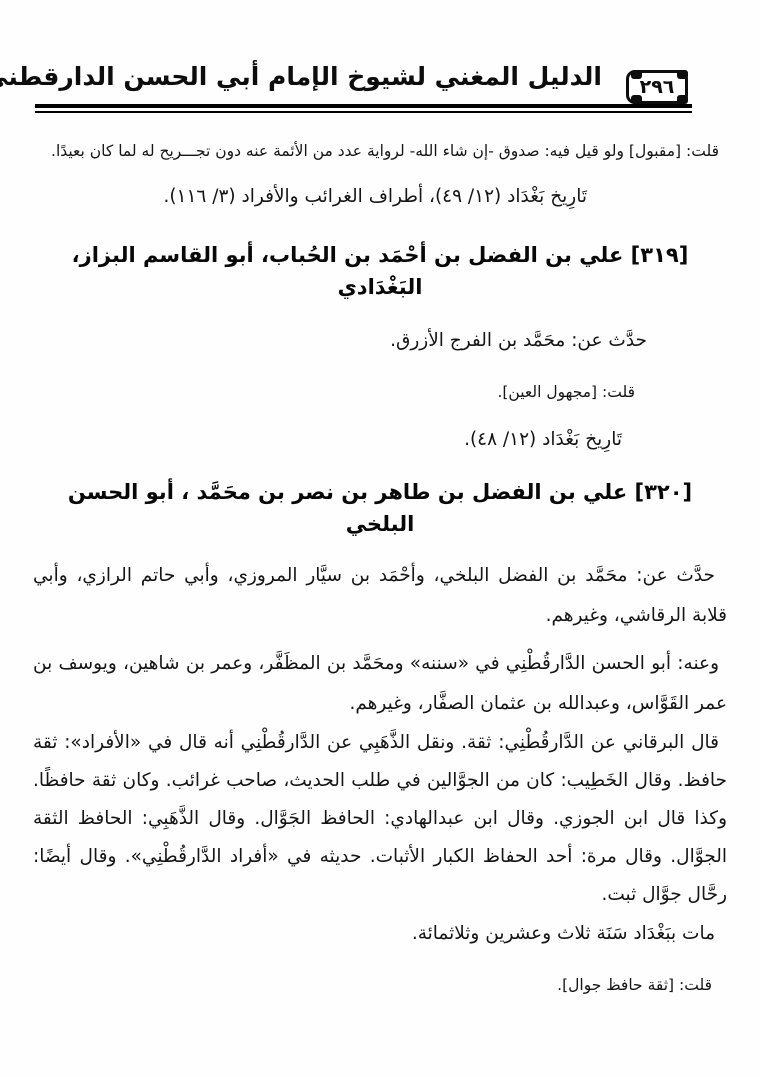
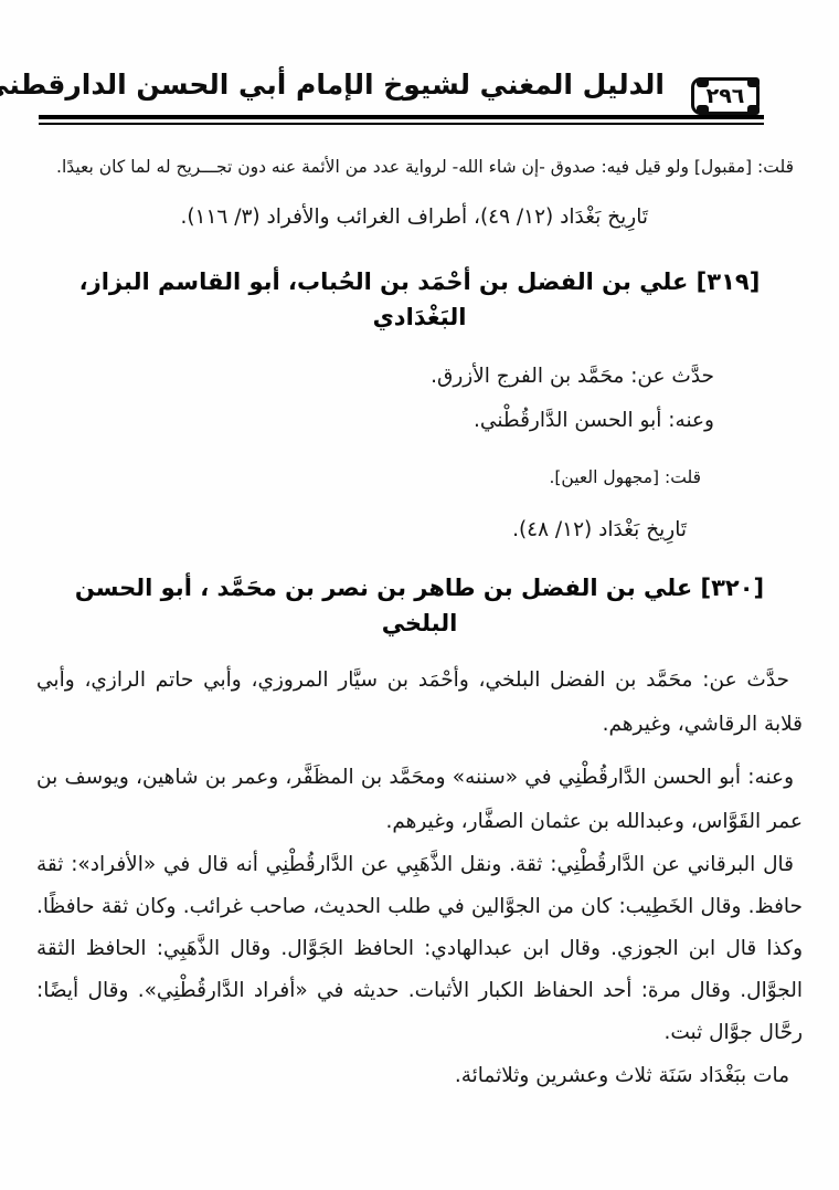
  الدليل المغني لشيوخ الإمام أبي الحسن الدارقطن
  ٢٩٦
  قلت: [مقبول] ولو قيل فيه: صدوق -إن شاء الله- لرواية عدد من الأئمة عنه دون تجـــريح له لما كان بعيدًا.
  تَارِيخ بَغْدَاد (١٢/ ٤٩)، أطراف الغرائب والأفراد (٣/ ١١٦).
  [٣١٩] علي بن الفضل بن أحْمَد بن الحُباب، أبو القاسم البزاز، البَغْدَادي
  حدَّث عن: محَمَّد بن الفرج الأزرق.
+ وعنه: أبو الحسن الدَّارقُطْني.
  قلت: [مجهول العين].
  تَارِيخ بَغْدَاد (١٢/ ٤٨).
  [٣٢٠] علي بن الفضل بن طاهر بن نصر بن محَمَّد ، أبو الحسن البلخي
  حدَّث عن: محَمَّد بن الفضل البلخي، وأحْمَد بن سيَّار المروزي، وأبي حاتم الرازي، وأبي قلابة الرقاشي، وغيرهم.
  وعنه: أبو الحسن الدَّارقُطْنِي في «سننه» ومحَمَّد بن المظَفَّر، وعمر بن شاهين، ويوسف بن عمر القَوَّاس، وعبدالله بن عثمان الصفَّار، وغيرهم.
  قال البرقاني عن الدَّارقُطْنِي: ثقة. ونقل الذَّهَبِي عن الدَّارقُطْنِي أنه قال في «الأفراد»: ثقة حافظ. وقال الخَطِيب: كان من الجوَّالين في طلب الحديث، صاحب غرائب. وكان ثقة حافظًا. وكذا قال ابن الجوزي. وقال ابن عبدالهادي: الحافظ الجَوَّال. وقال الذَّهَبِي: الحافظ الثقة الجوَّال. وقال مرة: أحد الحفاظ الكبار الأثبات. حديثه في «أفراد الدَّارقُطْنِي». وقال أيضًا: رحَّال جوَّال ثبت.
  مات ببَغْدَاد سَنَة ثلاث وعشرين وثلاثمائة.
- قلت: [ثقة حافظ جوال].
